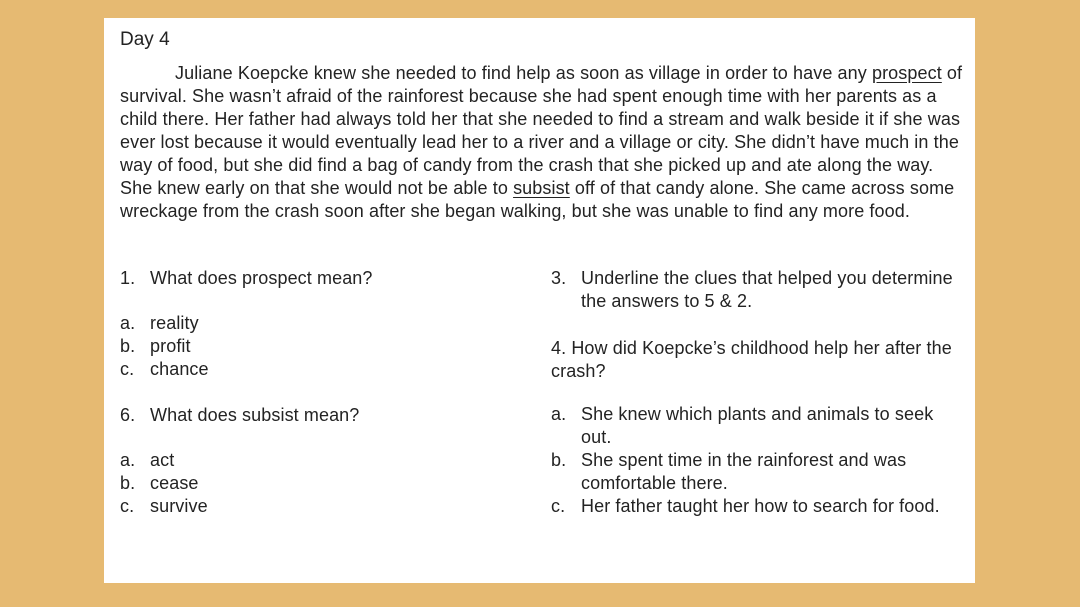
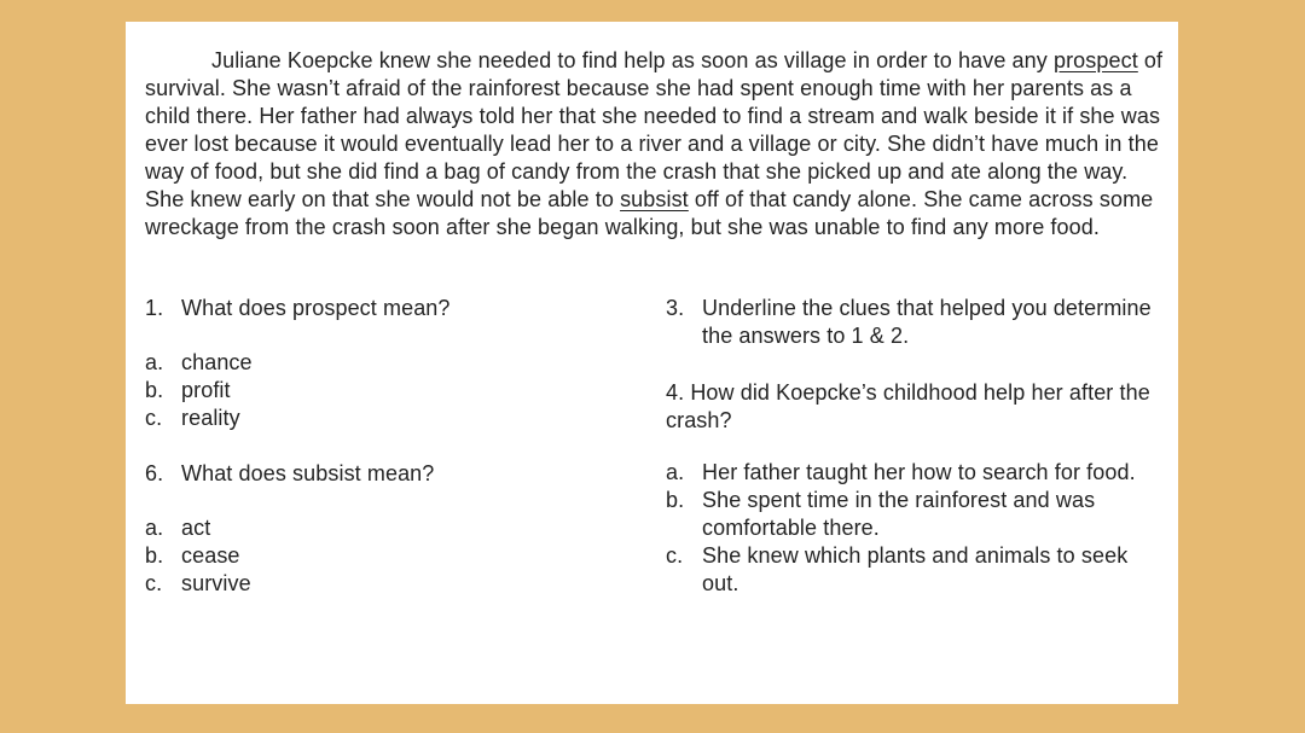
- Day 4
  Juliane Koepcke knew she needed to find help as soon as village in order to have any prospect of survival. She wasn’t afraid of the rainforest because she had spent enough time with her parents as a child there. Her father had always told her that she needed to find a stream and walk beside it if she was ever lost because it would eventually lead her to a river and a village or city. She didn’t have much in the way of food, but she did find a bag of candy from the crash that she picked up and ate along the way. She knew early on that she would not be able to subsist off of that candy alone. She came across some wreckage from the crash soon after she began walking, but she was unable to find any more food.
  1.
  What does prospect mean?
  a.
- reality
+ chance
  b.
  profit
  c.
- chance
+ reality
  6.
  What does subsist mean?
  a.
  act
  b.
  cease
  c.
  survive
  3.
- Underline the clues that helped you determine the answers to 5 & 2.
+ Underline the clues that helped you determine the answers to 1 & 2.
  4. How did Koepcke’s childhood help her after the crash?
  a.
- She knew which plants and animals to seek out.
+ Her father taught her how to search for food.
  b.
  She spent time in the rainforest and was comfortable there.
  c.
- Her father taught her how to search for food.
+ She knew which plants and animals to seek out.
